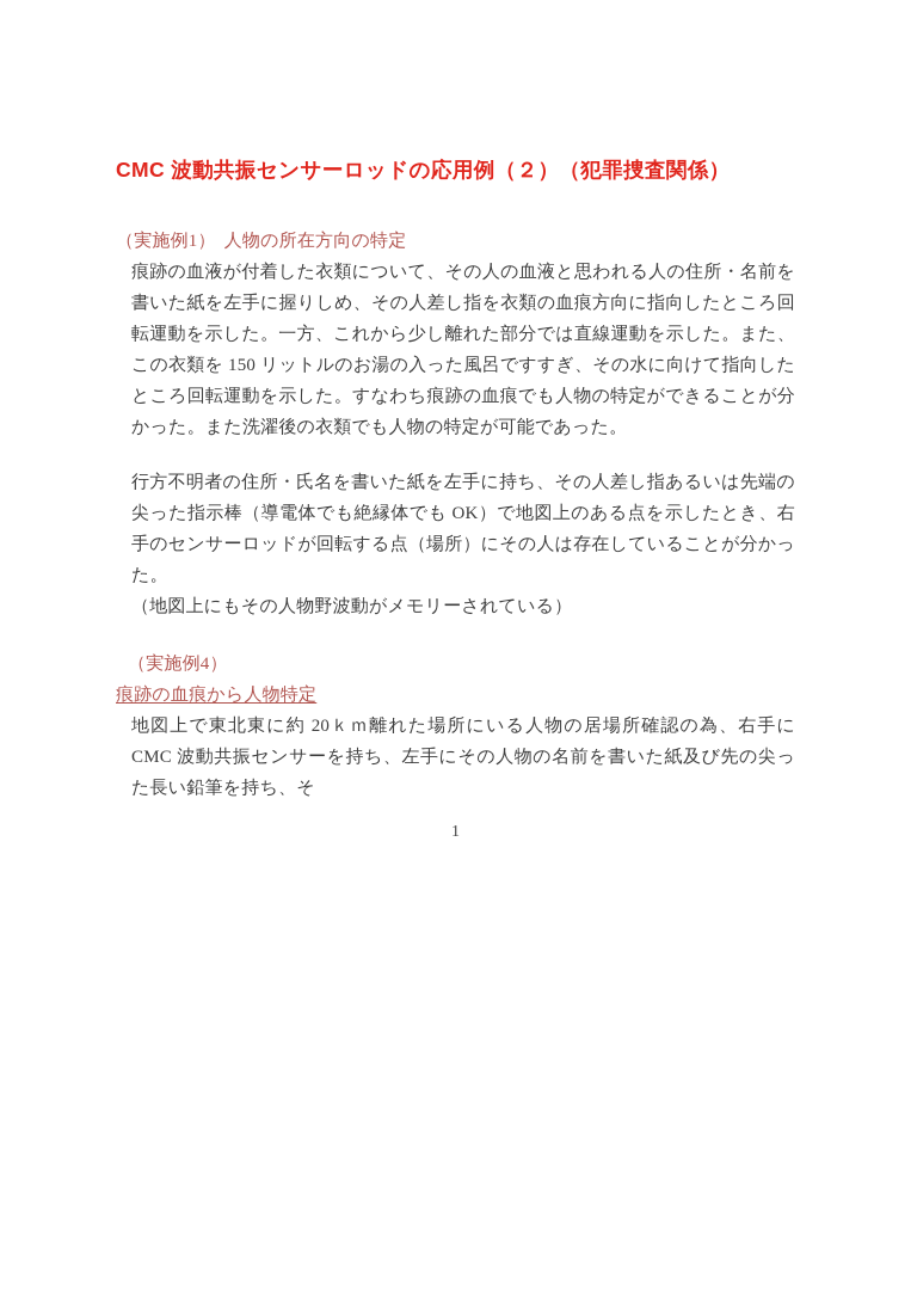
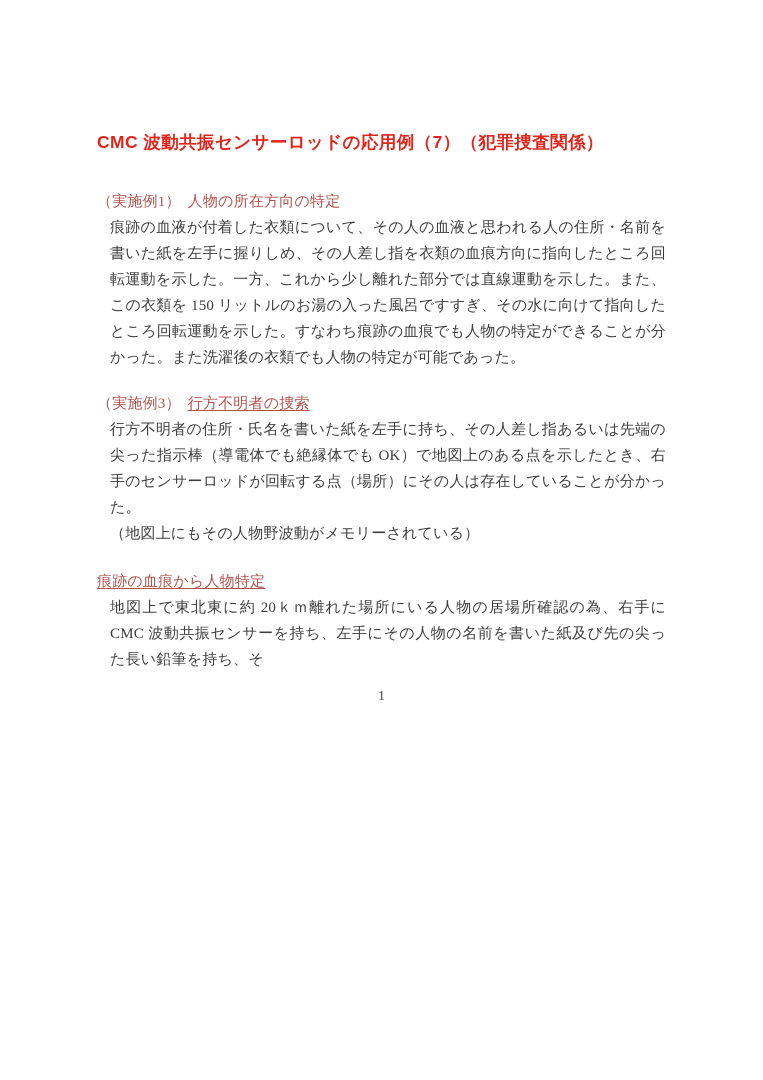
- CMC 波動共振センサーロッドの応用例（２）（犯罪捜査関係）
+ CMC 波動共振センサーロッドの応用例（7）（犯罪捜査関係）
  （実施例1） 人物の所在方向の特定
  痕跡の血液が付着した衣類について、その人の血液と思われる人の住所・名前を書いた紙を左手に握りしめ、その人差し指を衣類の血痕方向に指向したところ回転運動を示した。一方、これから少し離れた部分では直線運動を示した。また、この衣類を 150 リットルのお湯の入った風呂ですすぎ、その水に向けて指向したところ回転運動を示した。すなわち痕跡の血痕でも人物の特定ができることが分かった。また洗濯後の衣類でも人物の特定が可能であった。
+ （実施例3） 行方不明者の捜索
  行方不明者の住所・氏名を書いた紙を左手に持ち、その人差し指あるいは先端の尖った指示棒（導電体でも絶縁体でも OK）で地図上のある点を示したとき、右手のセンサーロッドが回転する点（場所）にその人は存在していることが分かった。
  （地図上にもその人物野波動がメモリーされている）
- （実施例4）
  痕跡の血痕から人物特定
  地図上で東北東に約 20ｋｍ離れた場所にいる人物の居場所確認の為、右手に CMC 波動共振センサーを持ち、左手にその人物の名前を書いた紙及び先の尖った長い鉛筆を持ち、そ
  1
